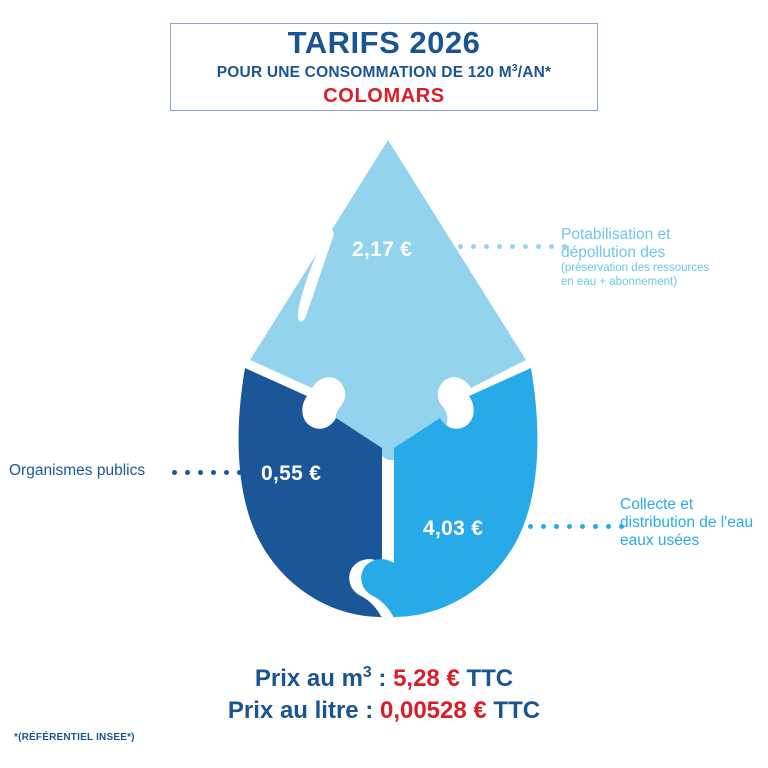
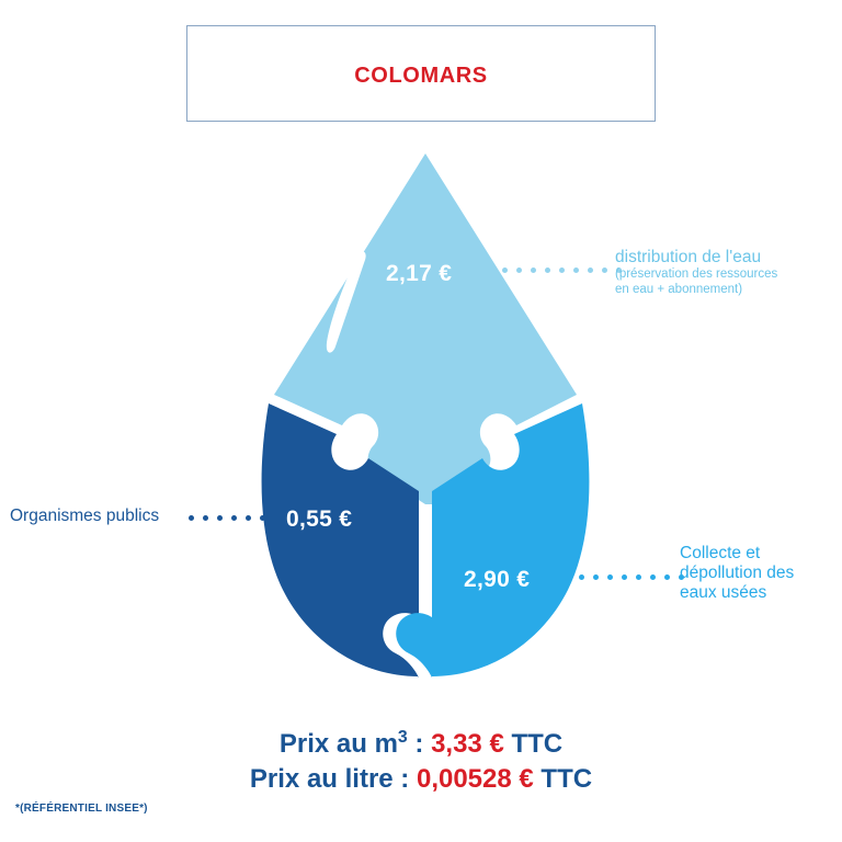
- TARIFS 2026
- POUR UNE CONSOMMATION DE 120 M3/AN*
  COLOMARS
  2,17 €
  0,55 €
- 4,03 €
+ 2,90 €
- Potabilisation et
- dépollution des
+ distribution de l'eau
  (préservation des ressources
  en eau + abonnement)
  Collecte et
- distribution de l'eau
+ dépollution des
  eaux usées
  Organismes publics
- Prix au m3 : 5,28 € TTC
+ Prix au m3 : 3,33 € TTC
  Prix au litre : 0,00528 € TTC
  *(RÉFÉRENTIEL INSEE*)
